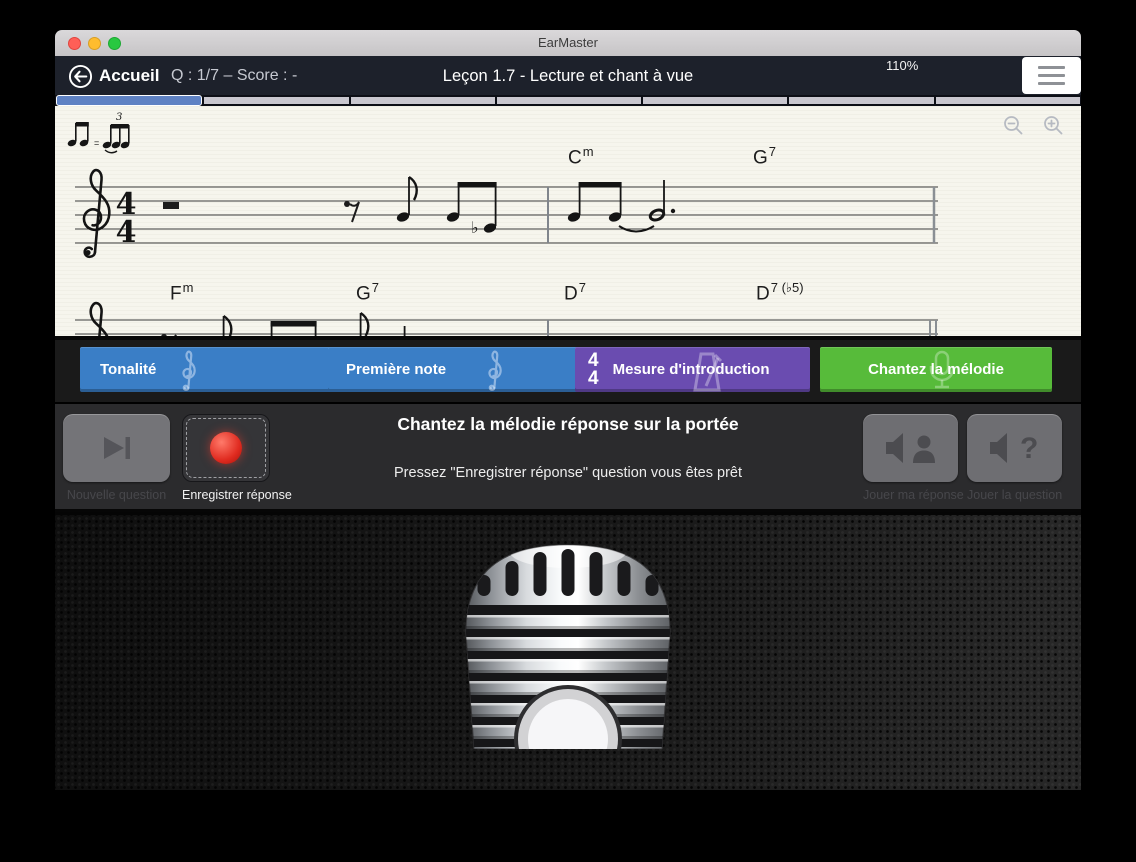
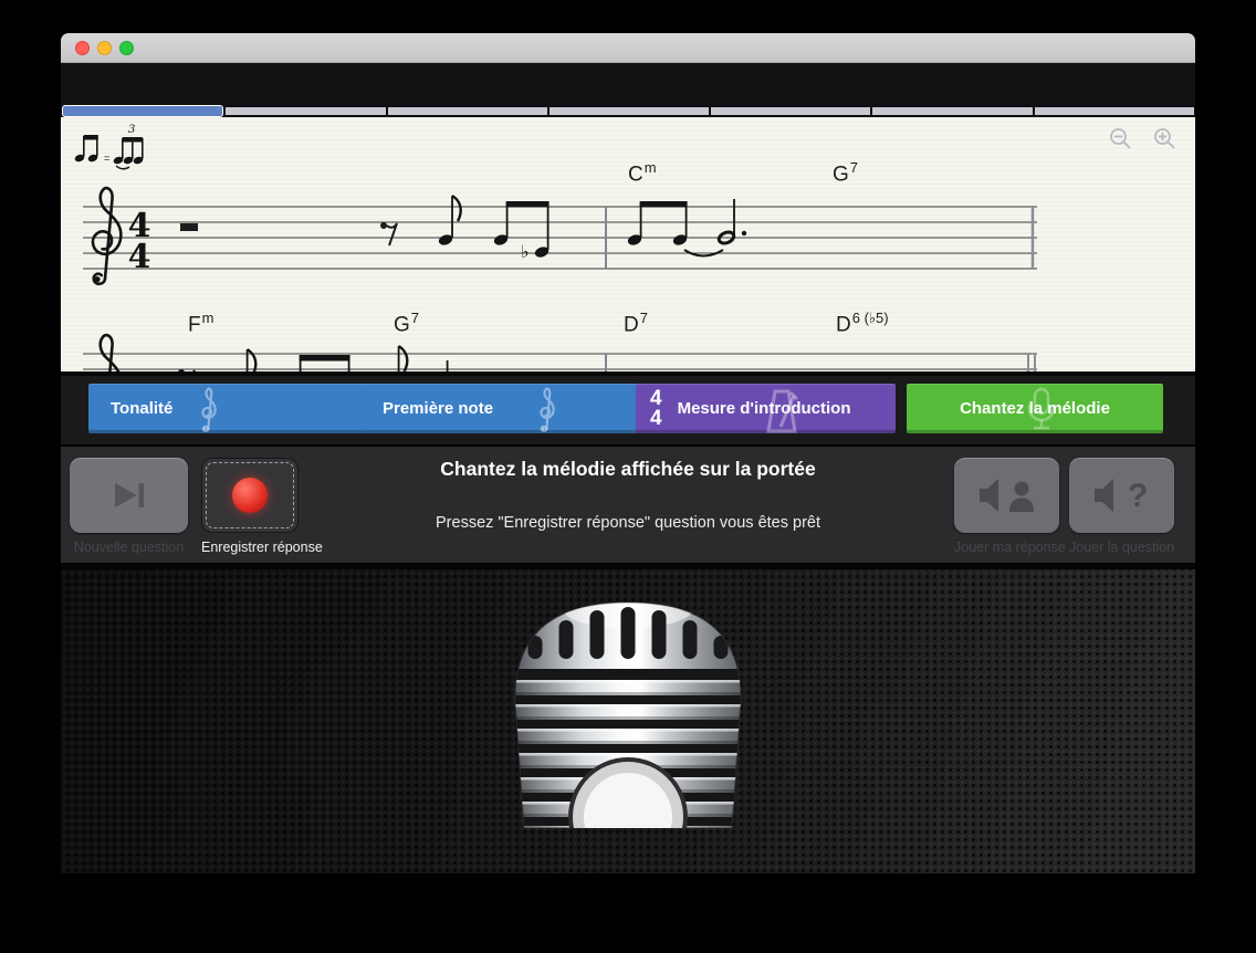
- EarMaster
- Accueil
- Q : 1/7 – Score : -
- Leçon 1.7 - Lecture et chant à vue
- 110%
  =
  3
  Cm
  G7
  Fm
  G7
  D7
- D7 (♭5)
+ D6 (♭5)
  4
  4
  ♭
  Tonalité
  Première note
  4
  4
  Mesure d'introduction
  Chantez la mélodie
  Nouvelle question
  Enregistrer réponse
- Chantez la mélodie réponse sur la portée
+ Chantez la mélodie affichée sur la portée
  Pressez "Enregistrer réponse" question vous êtes prêt
  Jouer ma réponse
  ?
  Jouer la question
